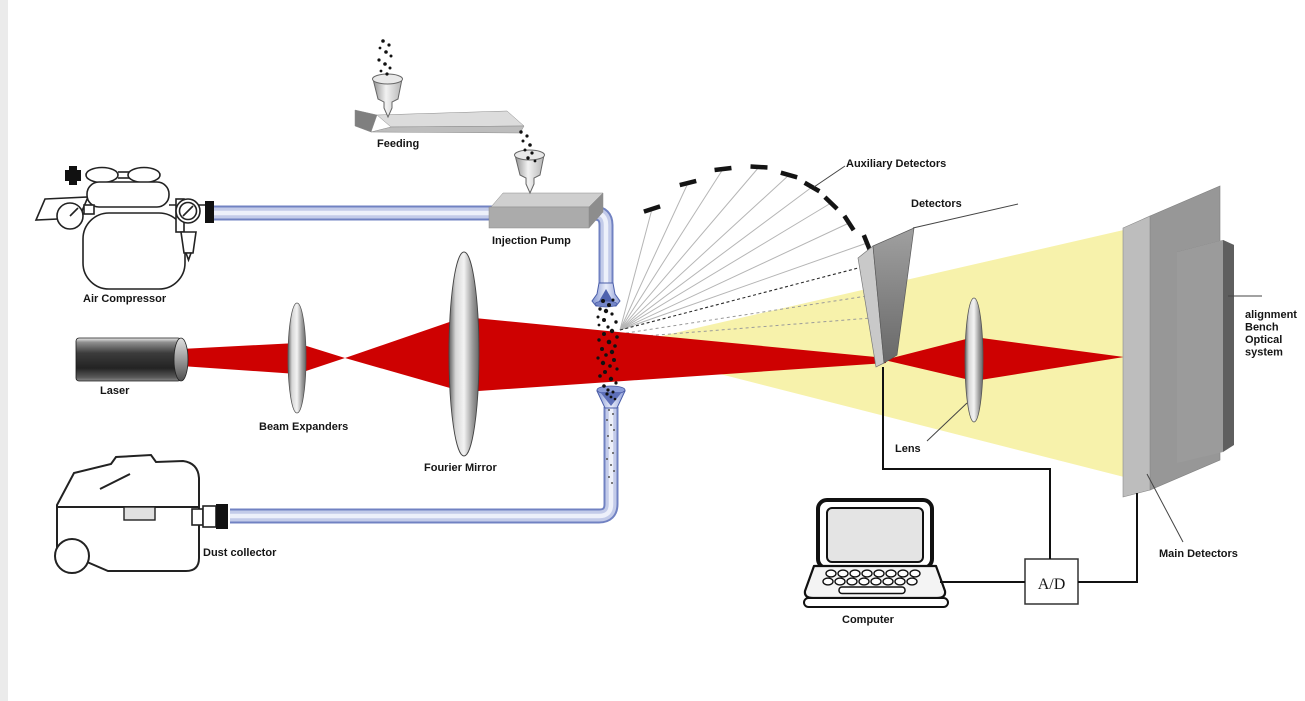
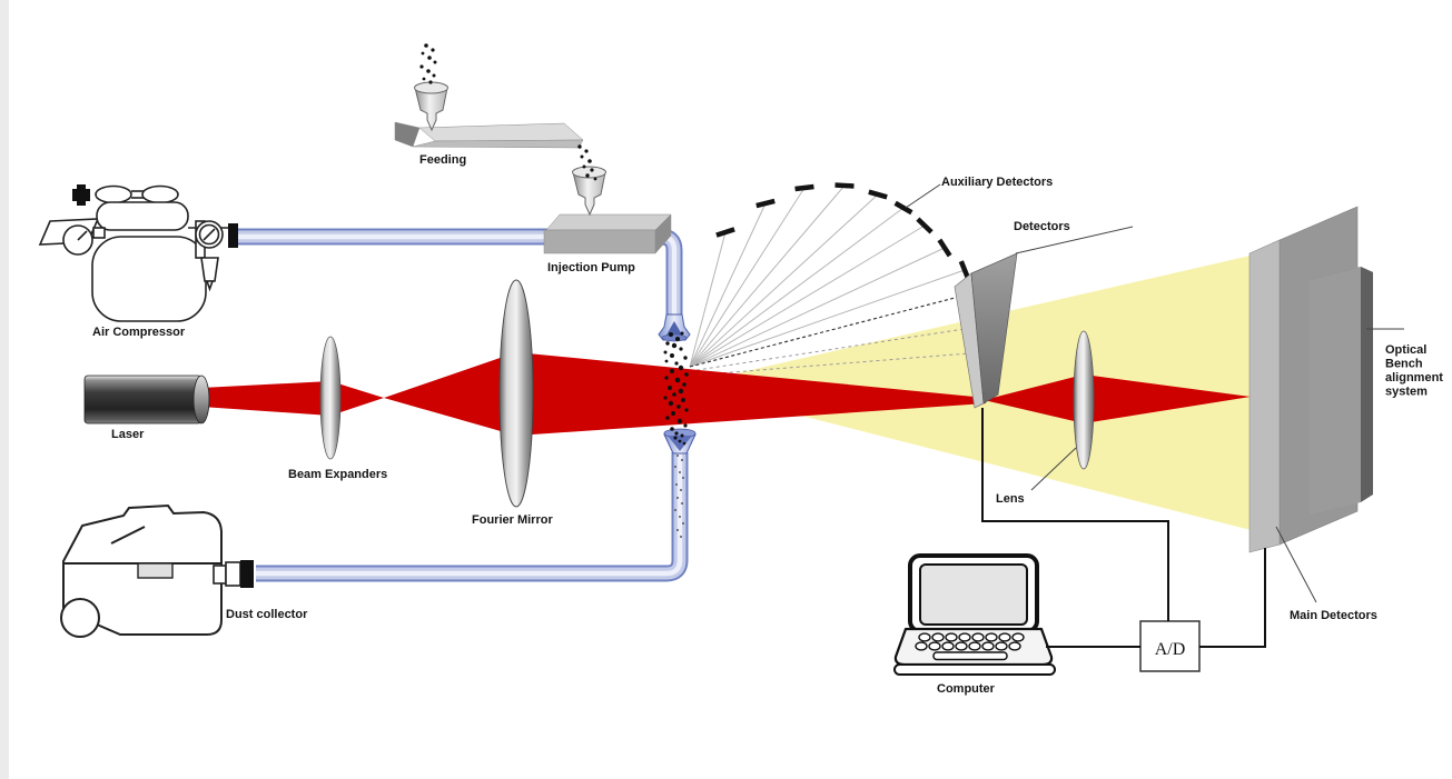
  A/D
  Air Compressor
  Laser
  Beam Expanders
  Fourier Mirror
  Feeding
  Injection Pump
  Dust collector
  Auxiliary Detectors
  Detectors
  Lens
- alignment
+ Optical
  Bench
- Optical
+ alignment
  system
  Main Detectors
  Computer
